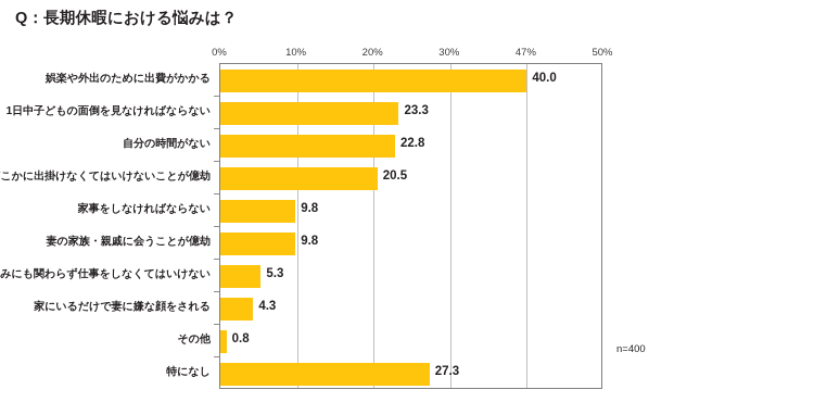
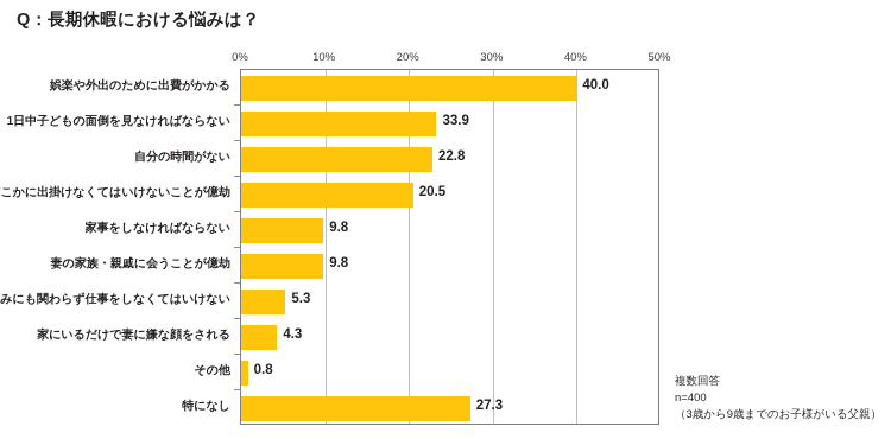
  Q：長期休暇における悩みは？
  娯楽や外出のために出費がかかる
  1日中子どもの面倒を見なければならない
  自分の時間がない
  こかに出掛けなくてはいけないことが億劫
  家事をしなければならない
  妻の家族・親戚に会うことが億劫
  みにも関わらず仕事をしなくてはいけない
  家にいるだけで妻に嫌な顔をされる
  その他
  特になし
  0%
  10%
  20%
  30%
- 47%
+ 40%
  50%
  40.0
- 23.3
+ 33.9
  22.8
  20.5
  9.8
  9.8
  5.3
  4.3
  0.8
  27.3
+ 複数回答
  n=400
+ （3歳から9歳までのお子様がいる父親）
